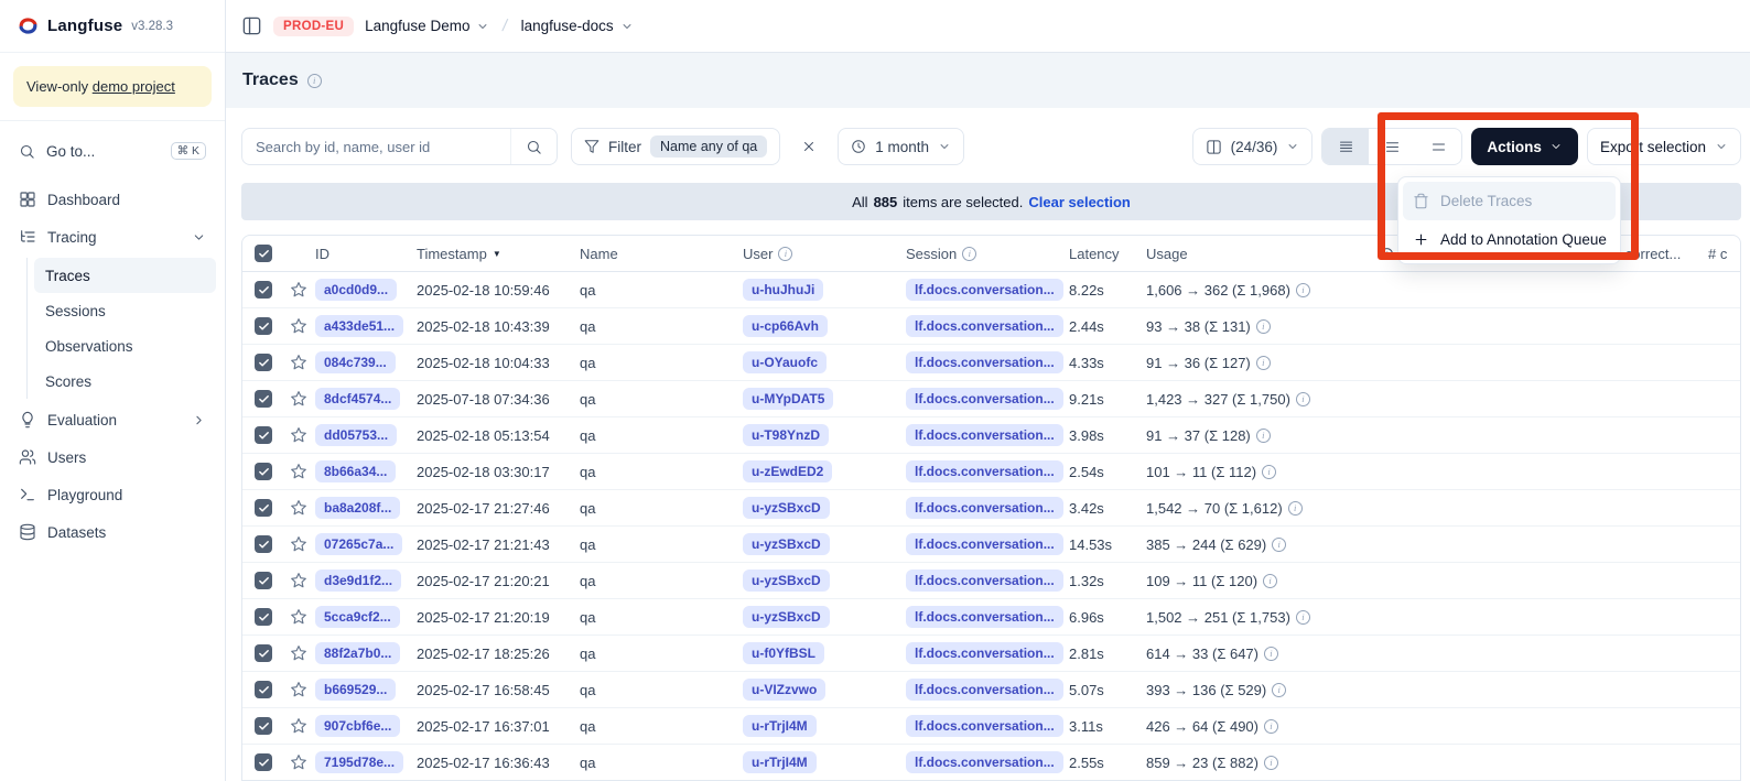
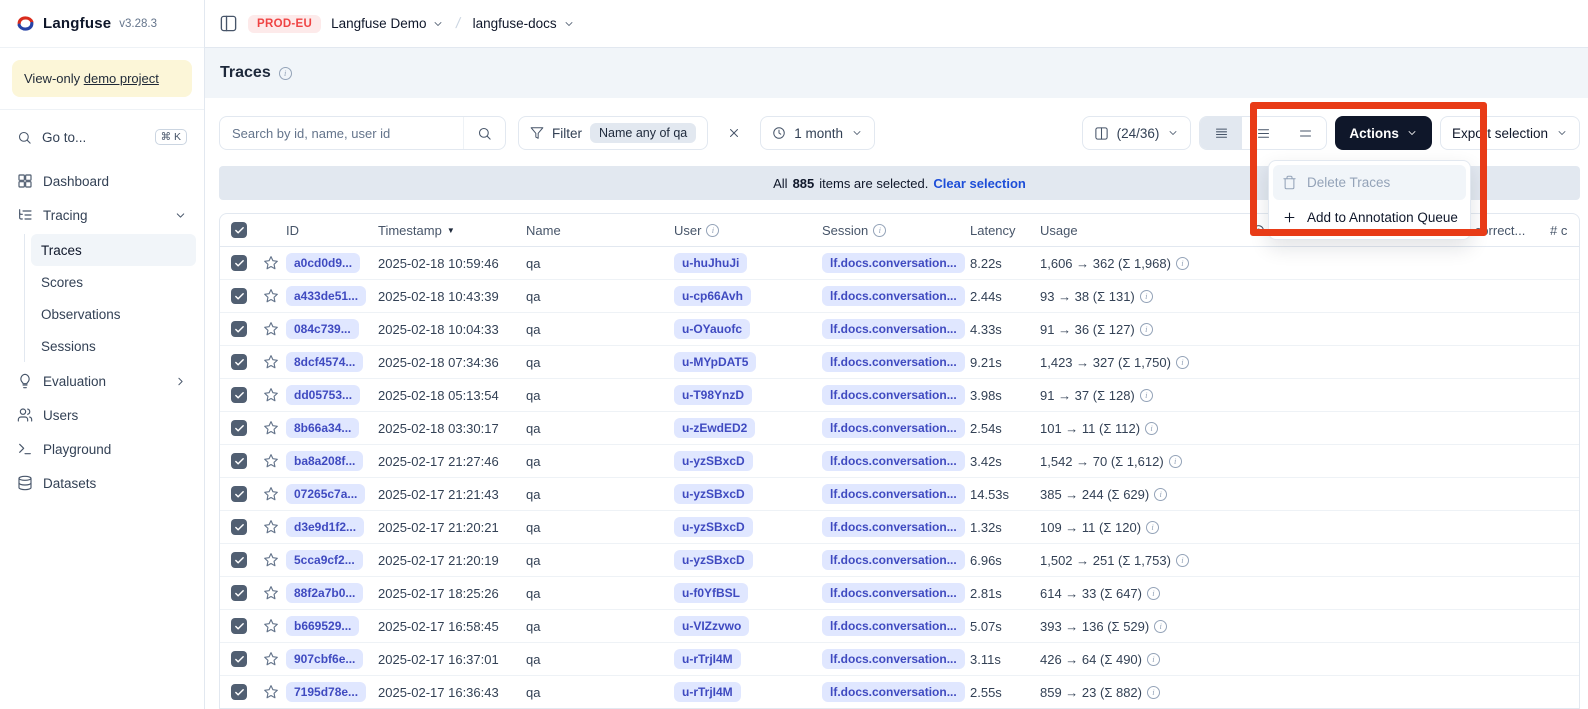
  Langfuse
  v3.28.3
  View-only demo project
  Go to...
  ⌘ K
  Dashboard
  Tracing
  Traces
- Sessions
+ Scores
  Observations
- Scores
+ Sessions
  Evaluation
  Users
  Playground
  Datasets
  PROD-EU
  Langfuse Demo
  langfuse-docs
  Traces
  i
  Search by id, name, user id
  Filter
  Name any of qa
  1 month
  (24/36)
  Actions
  Export selection
  All
  885
  items are selected.
  Clear selection
  ID
  Timestamp
  ▼
  Name
  User
  i
  Session
  i
  Latency
  Usage
  # c
  a0cd0d9...
  2025-02-18 10:59:46
  qa
  u-huJhuJi
  lf.docs.conversation...
  8.22s
  1,606 → 362 (Σ 1,968)
  i
  a433de51...
  2025-02-18 10:43:39
  qa
  u-cp66Avh
  lf.docs.conversation...
  2.44s
  93 → 38 (Σ 131)
  i
  084c739...
  2025-02-18 10:04:33
  qa
  u-OYauofc
  lf.docs.conversation...
  4.33s
  91 → 36 (Σ 127)
  i
  8dcf4574...
- 2025-07-18 07:34:36
+ 2025-02-18 07:34:36
  qa
  u-MYpDAT5
  lf.docs.conversation...
  9.21s
  1,423 → 327 (Σ 1,750)
  i
  dd05753...
  2025-02-18 05:13:54
  qa
  u-T98YnzD
  lf.docs.conversation...
  3.98s
  91 → 37 (Σ 128)
  i
  8b66a34...
  2025-02-18 03:30:17
  qa
  u-zEwdED2
  lf.docs.conversation...
  2.54s
  101 → 11 (Σ 112)
  i
  ba8a208f...
  2025-02-17 21:27:46
  qa
  u-yzSBxcD
  lf.docs.conversation...
  3.42s
  1,542 → 70 (Σ 1,612)
  i
  07265c7a...
  2025-02-17 21:21:43
  qa
  u-yzSBxcD
  lf.docs.conversation...
  14.53s
  385 → 244 (Σ 629)
  i
  d3e9d1f2...
  2025-02-17 21:20:21
  qa
  u-yzSBxcD
  lf.docs.conversation...
  1.32s
  109 → 11 (Σ 120)
  i
  5cca9cf2...
  2025-02-17 21:20:19
  qa
  u-yzSBxcD
  lf.docs.conversation...
  6.96s
  1,502 → 251 (Σ 1,753)
  i
  88f2a7b0...
  2025-02-17 18:25:26
  qa
  u-f0YfBSL
  lf.docs.conversation...
  2.81s
  614 → 33 (Σ 647)
  i
  b669529...
  2025-02-17 16:58:45
  qa
  u-VIZzvwo
  lf.docs.conversation...
  5.07s
  393 → 136 (Σ 529)
  i
  907cbf6e...
  2025-02-17 16:37:01
  qa
  u-rTrjI4M
  lf.docs.conversation...
  3.11s
  426 → 64 (Σ 490)
  i
  7195d78e...
  2025-02-17 16:36:43
  qa
  u-rTrjI4M
  lf.docs.conversation...
  2.55s
  859 → 23 (Σ 882)
  i
  Delete Traces
  Add to Annotation Queue
